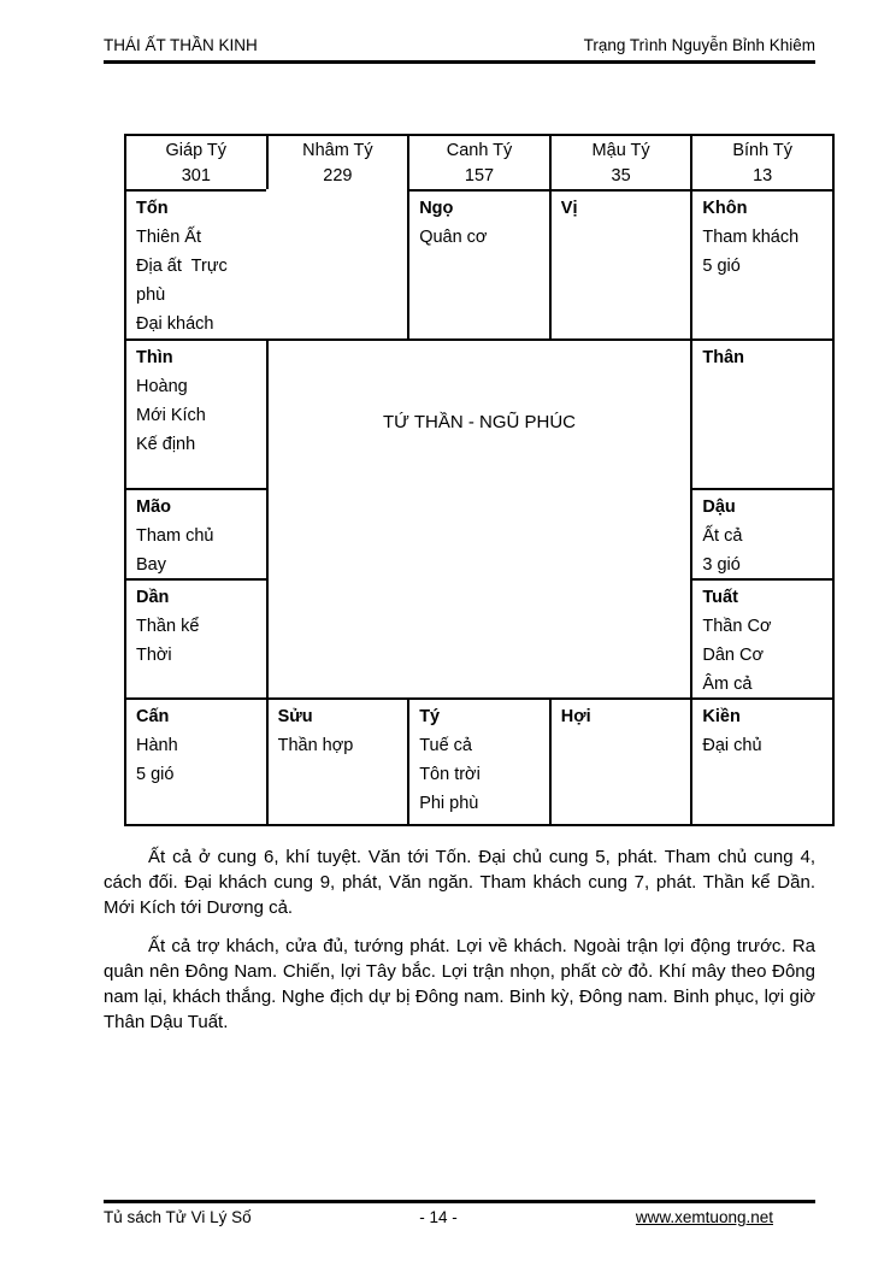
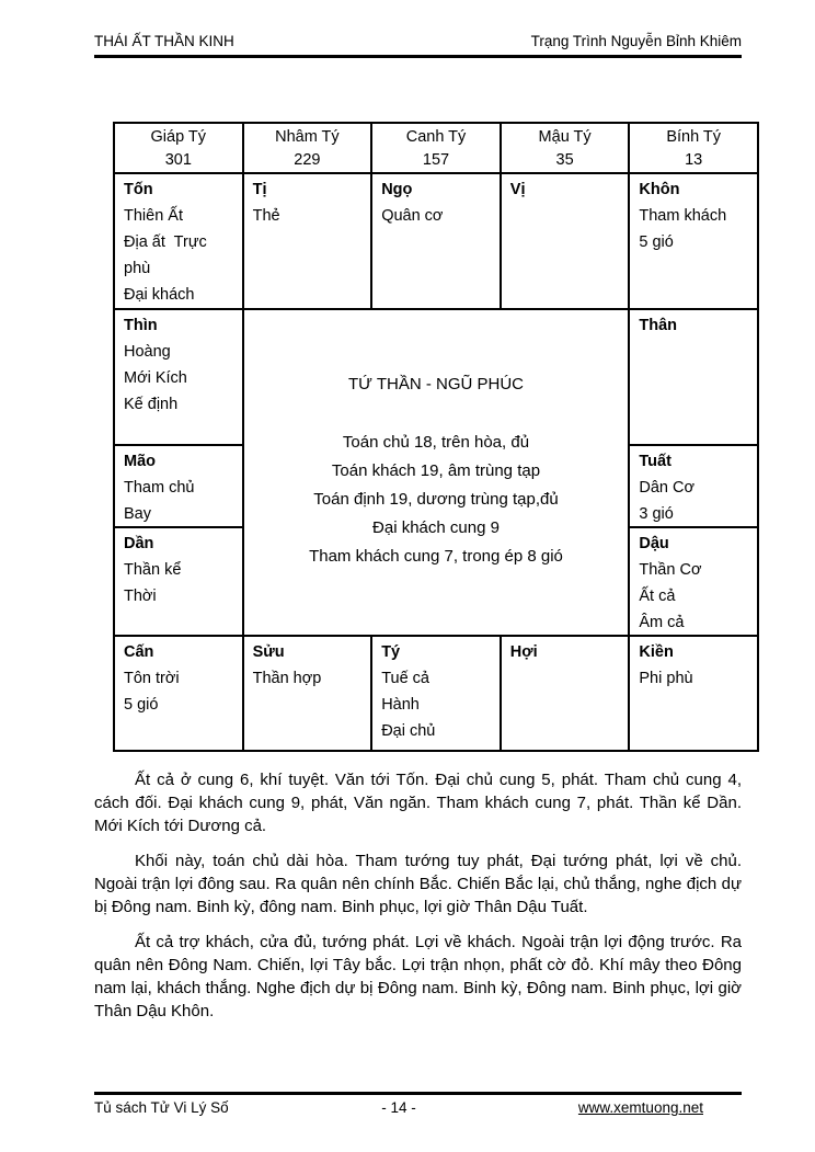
  THÁI ẤT THẦN KINH
  Trạng Trình Nguyễn Bỉnh Khiêm
  Giáp Tý
  301
  Nhâm Tý
  229
  Canh Tý
  157
  Mậu Tý
  35
  Bính Tý
  13
  Tốn
  Thiên Ất
  Địa ất Trực phù
  Đại khách
+ Tị
+ Thẻ
  Ngọ
  Quân cơ
  Vị
  Khôn
  Tham khách
  5 gió
  Thìn
  Hoàng
  Mới Kích
  Kế định
  Mão
  Tham chủ
  Bay
  Dần
  Thần kể
  Thời
  TỨ THẦN - NGŨ PHÚC
+ Toán chủ 18, trên hòa, đủ
+ Toán khách 19, âm trùng tạp
+ Toán định 19, dương trùng tạp,đủ
+ Đại khách cung 9
+ Tham khách cung 7, trong ép 8 gió
  Thân
- Dậu
+ Tuất
- Ất cả
+ Dân Cơ
  3 gió
- Tuất
+ Dậu
  Thần Cơ
- Dân Cơ
+ Ất cả
  Âm cả
  Cấn
- Hành
+ Tôn trời
  5 gió
  Sửu
  Thần hợp
  Tý
  Tuế cả
- Tôn trời
+ Hành
- Phi phù
+ Đại chủ
  Hợi
  Kiền
- Đại chủ
+ Phi phù
  Ất cả ở cung 6, khí tuyệt. Văn tới Tốn. Đại chủ cung 5, phát. Tham chủ cung 4, cách đối. Đại khách cung 9, phát, Văn ngăn. Tham khách cung 7, phát. Thần kể Dần. Mới Kích tới Dương cả.
+ Khối này, toán chủ dài hòa. Tham tướng tuy phát, Đại tướng phát, lợi về chủ. Ngoài trận lợi đông sau. Ra quân nên chính Bắc. Chiến Bắc lại, chủ thắng, nghe địch dự bị Đông nam. Binh kỳ, đông nam. Binh phục, lợi giờ Thân Dậu Tuất.
- Ất cả trợ khách, cửa đủ, tướng phát. Lợi về khách. Ngoài trận lợi động trước. Ra quân nên Đông Nam. Chiến, lợi Tây bắc. Lợi trận nhọn, phất cờ đỏ. Khí mây theo Đông nam lại, khách thắng. Nghe địch dự bị Đông nam. Binh kỳ, Đông nam. Binh phục, lợi giờ Thân Dậu Tuất.
+ Ất cả trợ khách, cửa đủ, tướng phát. Lợi về khách. Ngoài trận lợi động trước. Ra quân nên Đông Nam. Chiến, lợi Tây bắc. Lợi trận nhọn, phất cờ đỏ. Khí mây theo Đông nam lại, khách thắng. Nghe địch dự bị Đông nam. Binh kỳ, Đông nam. Binh phục, lợi giờ Thân Dậu Khôn.
  Tủ sách Tử Vi Lý Số
  - 14 -
  www.xemtuong.net
